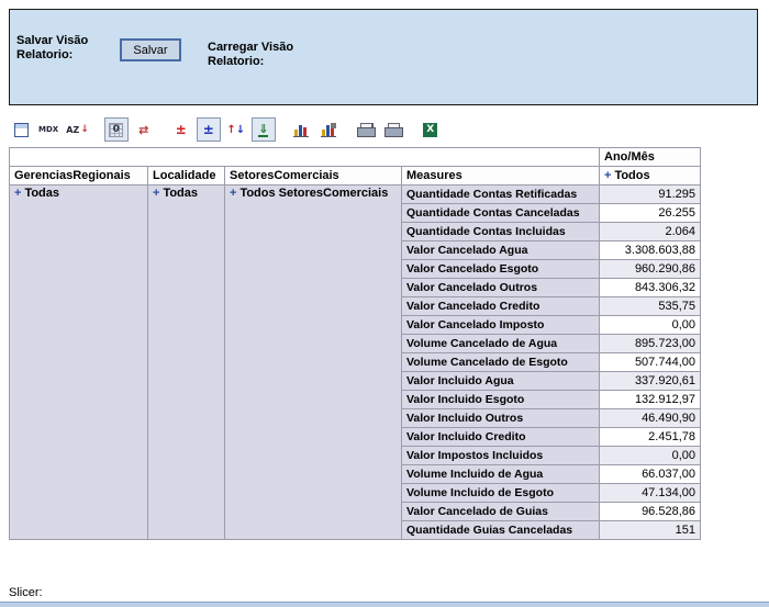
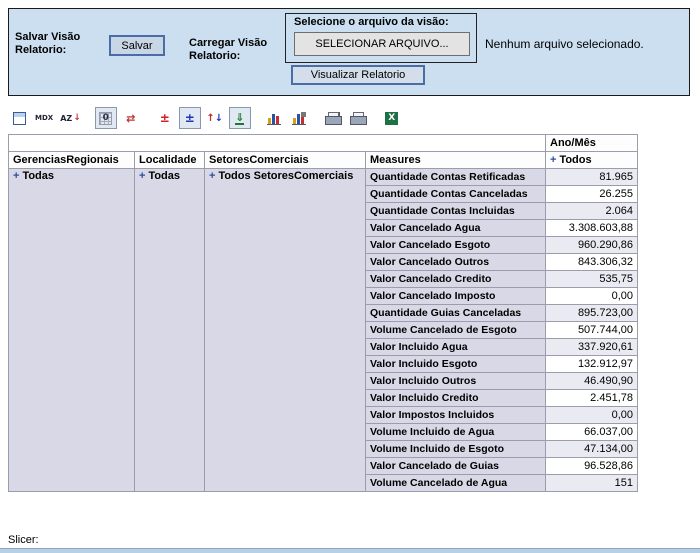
  Salvar Visão
  Relatorio:
  Salvar
  Carregar Visão
  Relatorio:
+ Selecione o arquivo da visão:
+ SELECIONAR ARQUIVO...
+ Nenhum arquivo selecionado.
+ Visualizar Relatorio
  MDX
  AZ
  0
  ⇄
  ±
  ±
  ⇓
  X
  	Ano/Mês
  GerenciasRegionais	Localidade	SetoresComerciais	Measures	+ Todos
- + Todas	+ Todas	+ Todos SetoresComerciais	Quantidade Contas Retificadas	91.295
+ + Todas	+ Todas	+ Todos SetoresComerciais	Quantidade Contas Retificadas	81.965
  Quantidade Contas Canceladas	26.255
  Quantidade Contas Incluidas	2.064
  Valor Cancelado Agua	3.308.603,88
  Valor Cancelado Esgoto	960.290,86
  Valor Cancelado Outros	843.306,32
  Valor Cancelado Credito	535,75
  Valor Cancelado Imposto	0,00
- Volume Cancelado de Agua	895.723,00
+ Quantidade Guias Canceladas	895.723,00
  Volume Cancelado de Esgoto	507.744,00
  Valor Incluido Agua	337.920,61
  Valor Incluido Esgoto	132.912,97
  Valor Incluido Outros	46.490,90
  Valor Incluido Credito	2.451,78
  Valor Impostos Incluidos	0,00
  Volume Incluido de Agua	66.037,00
  Volume Incluido de Esgoto	47.134,00
  Valor Cancelado de Guias	96.528,86
- Quantidade Guias Canceladas	151
+ Volume Cancelado de Agua	151
  Slicer:
